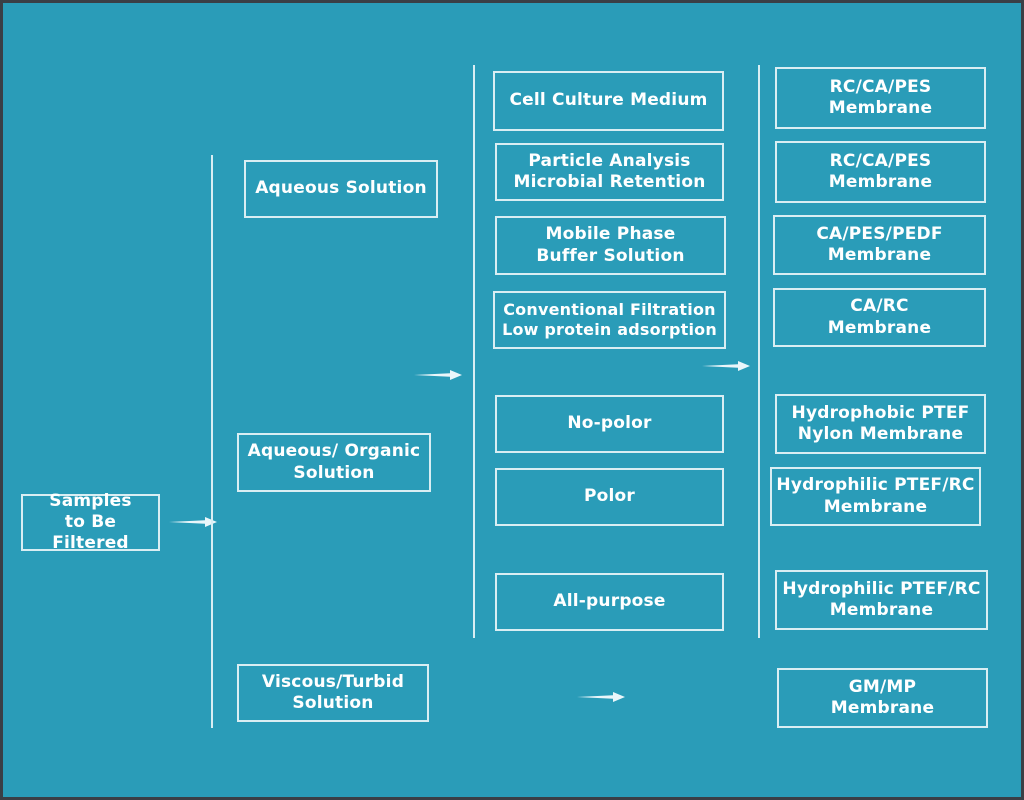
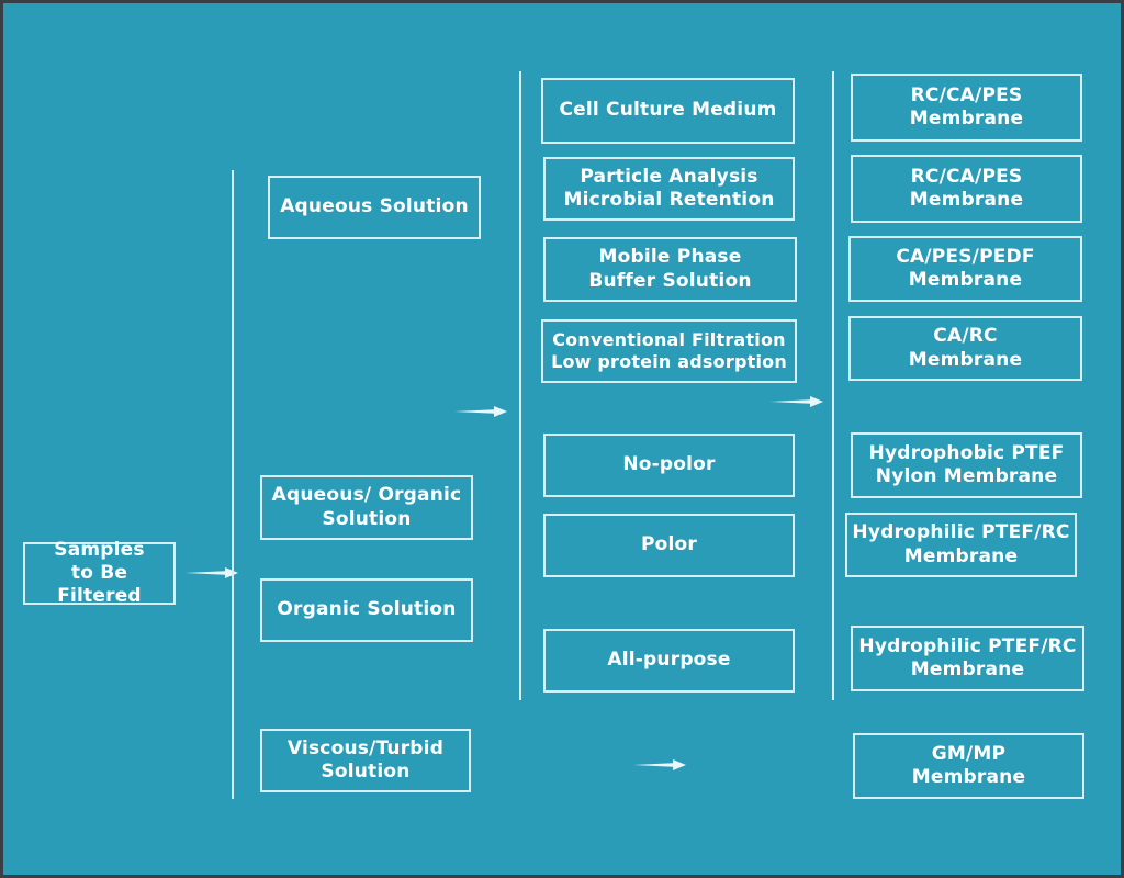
  Samples
  to Be Filtered
  Aqueous Solution
  Aqueous/ Organic
  Solution
+ Organic Solution
  Viscous/Turbid
  Solution
  Cell Culture Medium
  Particle Analysis
  Microbial Retention
  Mobile Phase
  Buffer Solution
  Conventional Filtration
  Low protein adsorption
  No-polor
  Polor
  All-purpose
  RC/CA/PES
  Membrane
  RC/CA/PES
  Membrane
  CA/PES/PEDF
  Membrane
  CA/RC
  Membrane
  Hydrophobic PTEF
  Nylon Membrane
  Hydrophilic PTEF/RC
  Membrane
  Hydrophilic PTEF/RC
  Membrane
  GM/MP
  Membrane
